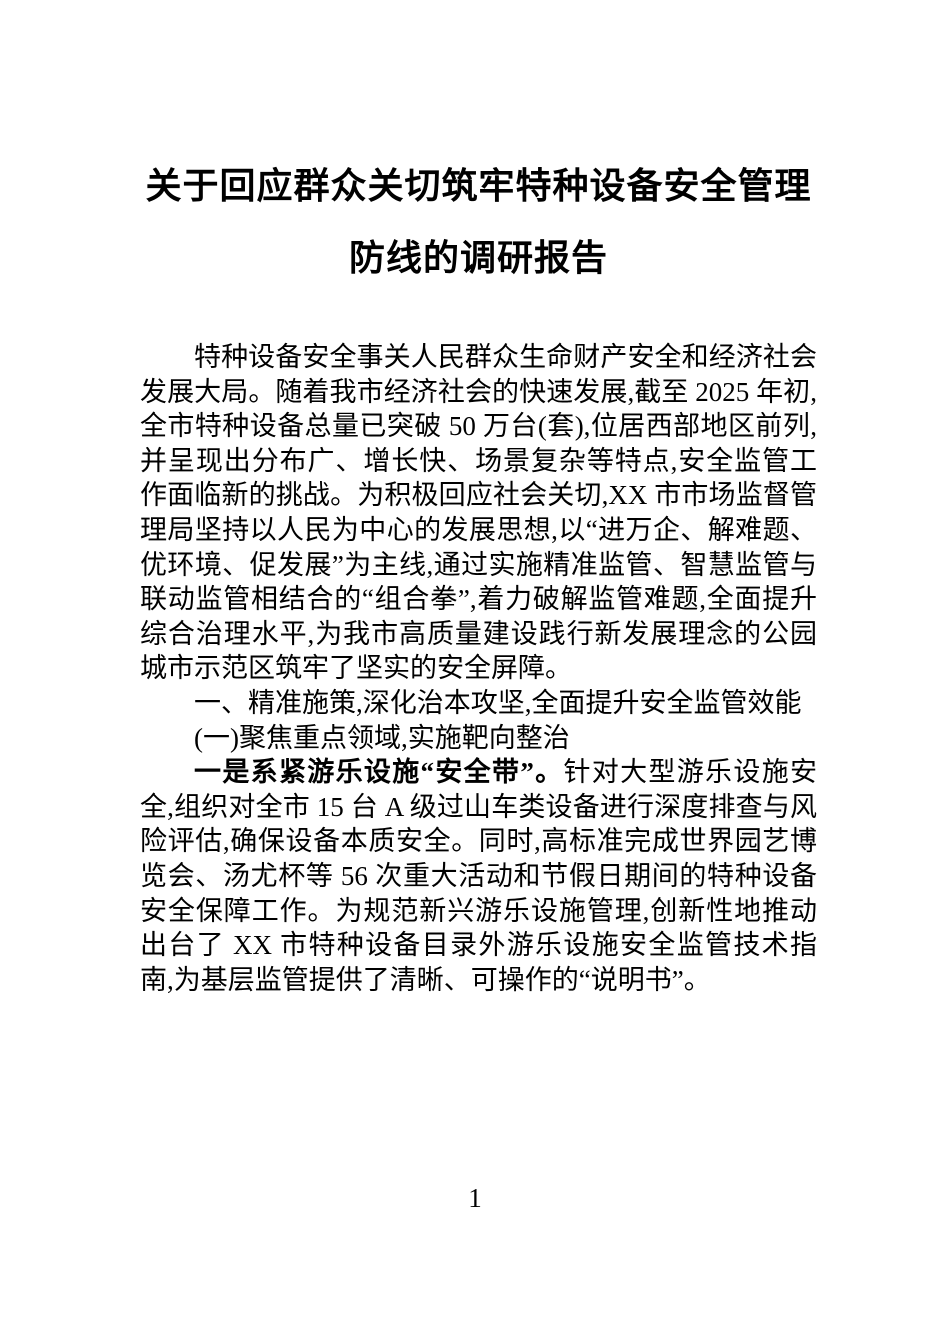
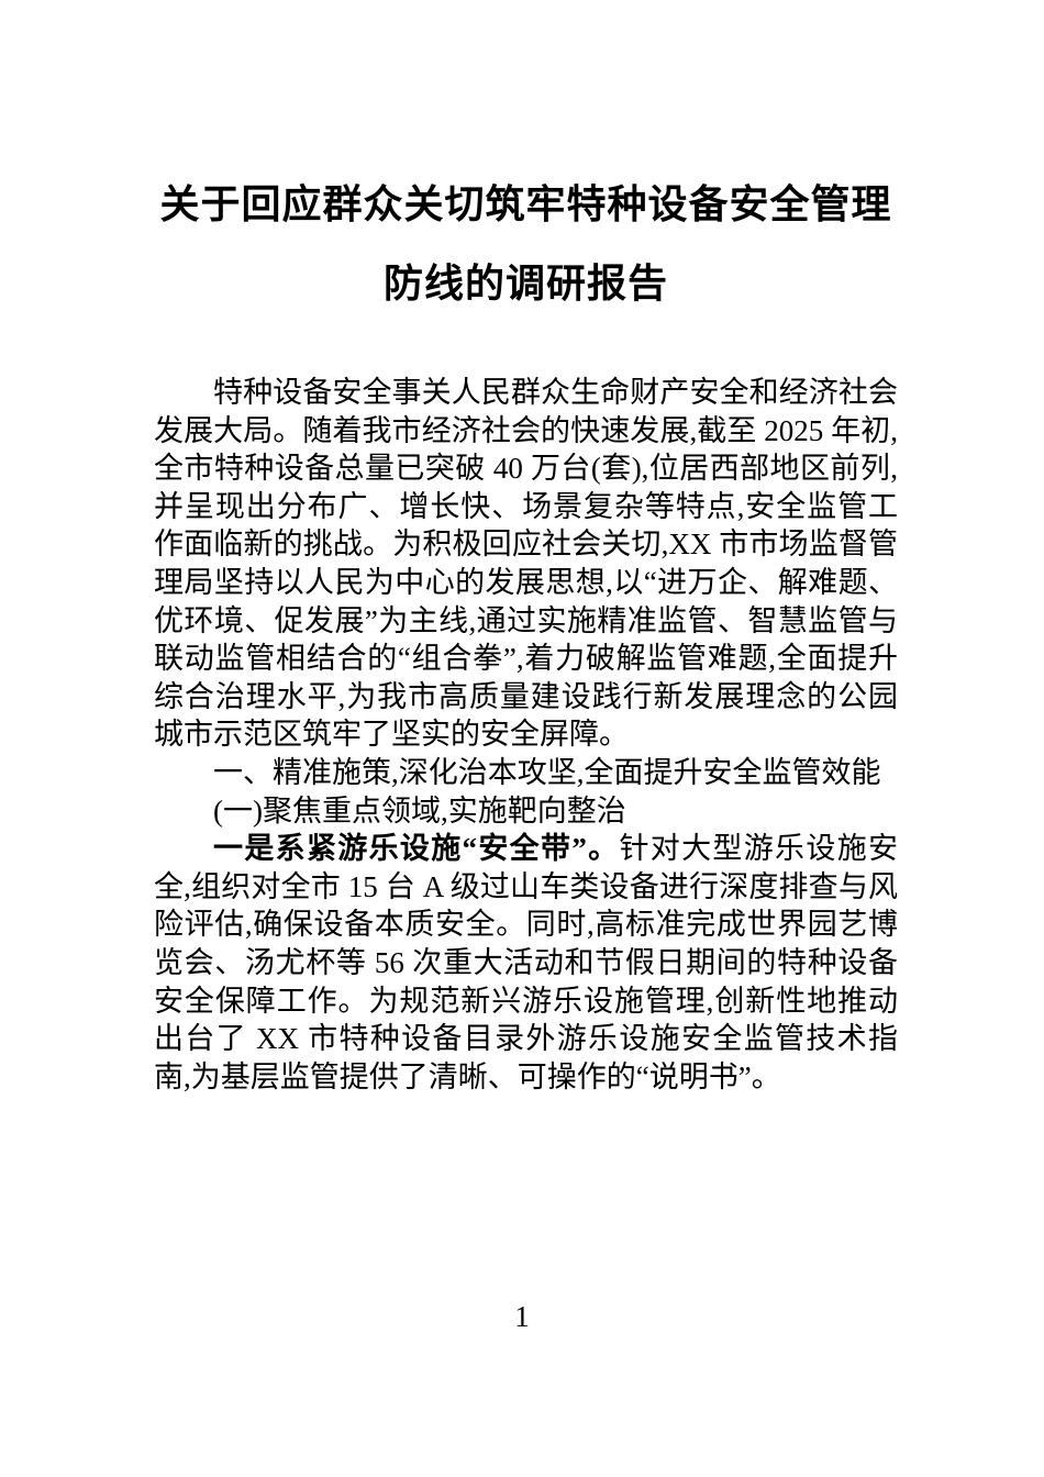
  关于回应群众关切筑牢特种设备安全管理
  防线的调研报告
- 特种设备安全事关人民群众生命财产安全和经济社会发展大局。随着我市经济社会的快速发展,截至 2025 年初,全市特种设备总量已突破 50 万台(套),位居西部地区前列,并呈现出分布广、增长快、场景复杂等特点,安全监管工作面临新的挑战。为积极回应社会关切,XX 市市场监督管理局坚持以人民为中心的发展思想,以“进万企、解难题、优环境、促发展”为主线,通过实施精准监管、智慧监管与联动监管相结合的“组合拳”,着力破解监管难题,全面提升综合治理水平,为我市高质量建设践行新发展理念的公园城市示范区筑牢了坚实的安全屏障。
+ 特种设备安全事关人民群众生命财产安全和经济社会发展大局。随着我市经济社会的快速发展,截至 2025 年初,全市特种设备总量已突破 40 万台(套),位居西部地区前列,并呈现出分布广、增长快、场景复杂等特点,安全监管工作面临新的挑战。为积极回应社会关切,XX 市市场监督管理局坚持以人民为中心的发展思想,以“进万企、解难题、优环境、促发展”为主线,通过实施精准监管、智慧监管与联动监管相结合的“组合拳”,着力破解监管难题,全面提升综合治理水平,为我市高质量建设践行新发展理念的公园城市示范区筑牢了坚实的安全屏障。
  一、精准施策,深化治本攻坚,全面提升安全监管效能
  (一)聚焦重点领域,实施靶向整治
  一是系紧游乐设施“安全带”。针对大型游乐设施安全,组织对全市 15 台 A 级过山车类设备进行深度排查与风险评估,确保设备本质安全。同时,高标准完成世界园艺博览会、汤尤杯等 56 次重大活动和节假日期间的特种设备安全保障工作。为规范新兴游乐设施管理,创新性地推动出台了 XX 市特种设备目录外游乐设施安全监管技术指南,为基层监管提供了清晰、可操作的“说明书”。
  1
